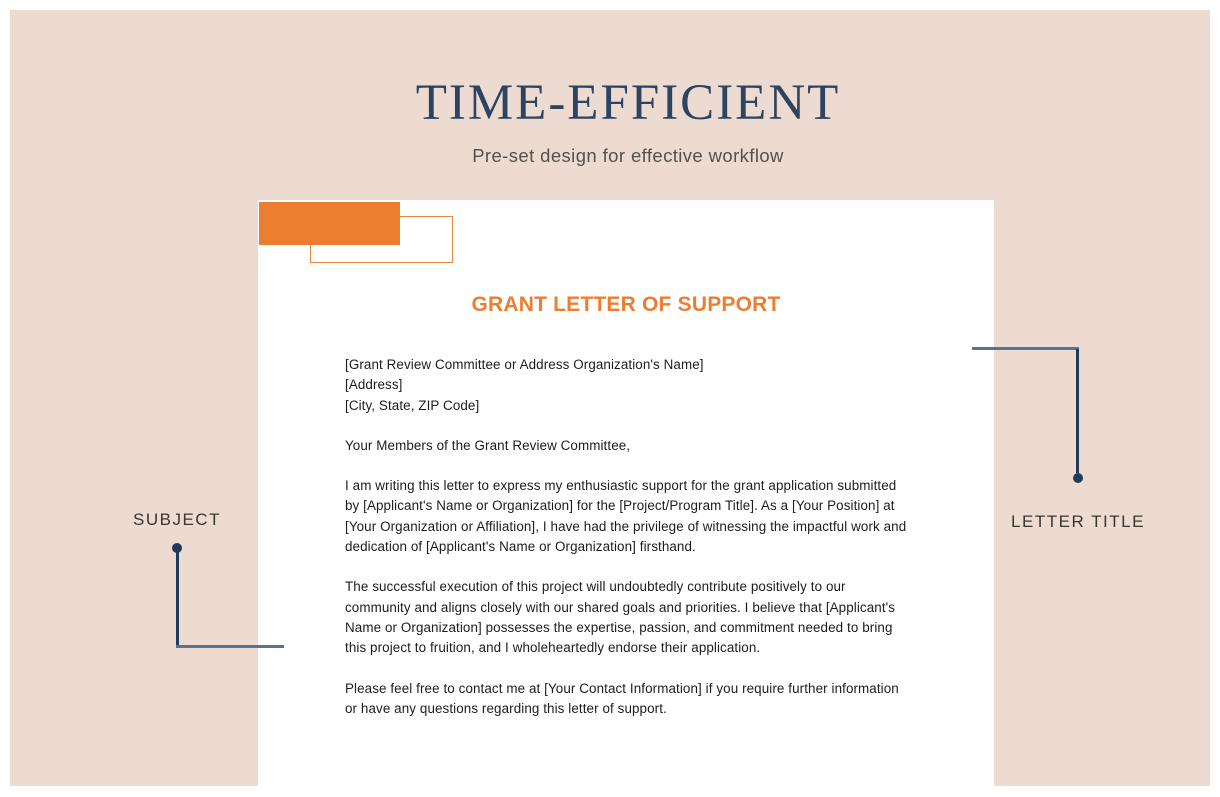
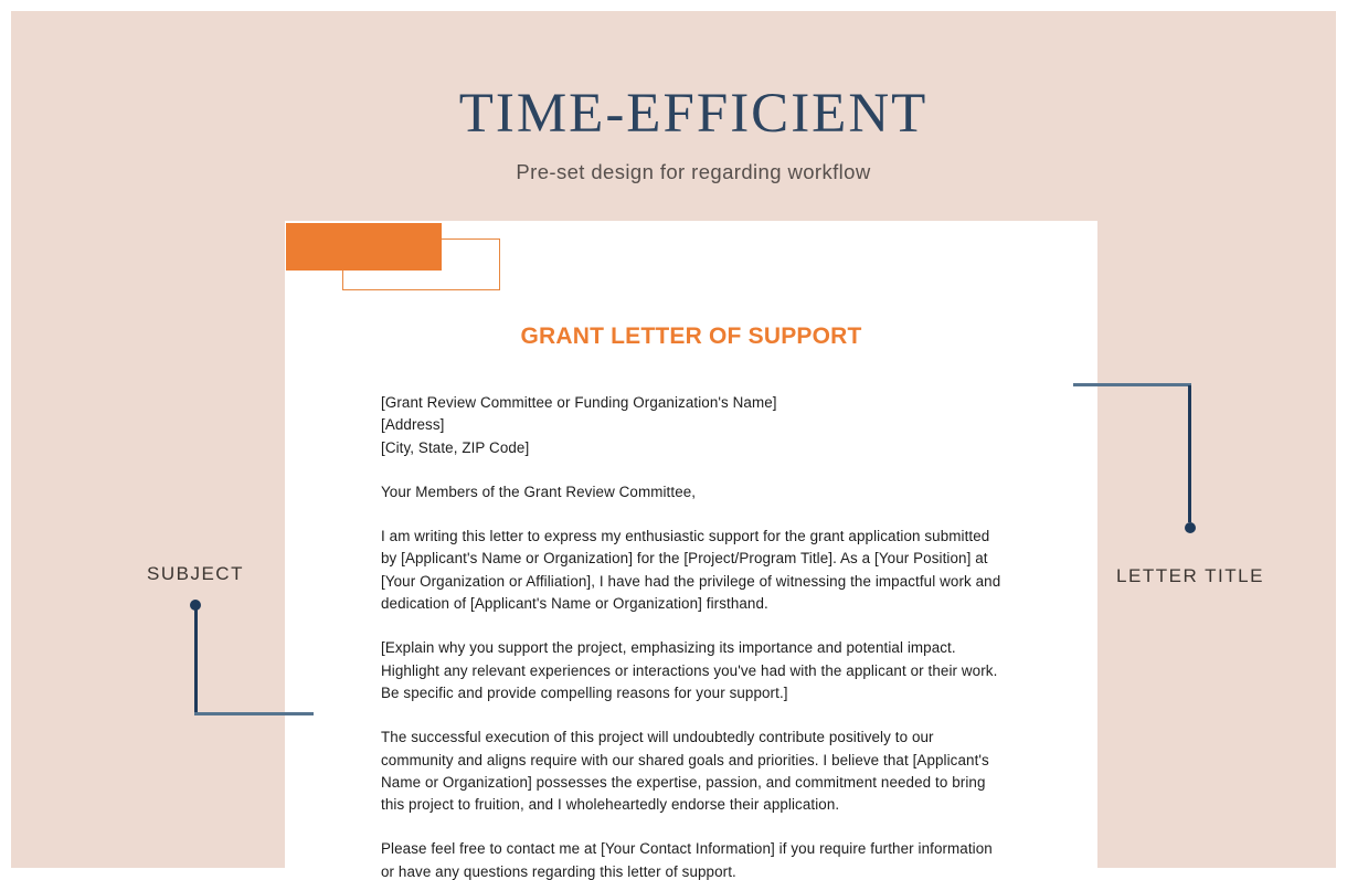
  TIME-EFFICIENT
- Pre-set design for effective workflow
+ Pre-set design for regarding workflow
  GRANT LETTER OF SUPPORT
- [Grant Review Committee or Address Organization's Name]
+ [Grant Review Committee or Funding Organization's Name]
  [Address]
  [City, State, ZIP Code]
  Your Members of the Grant Review Committee,
  I am writing this letter to express my enthusiastic support for the grant application submitted by [Applicant's Name or Organization] for the [Project/Program Title]. As a [Your Position] at [Your Organization or Affiliation], I have had the privilege of witnessing the impactful work and dedication of [Applicant's Name or Organization] firsthand.
+ [Explain why you support the project, emphasizing its importance and potential impact. Highlight any relevant experiences or interactions you've had with the applicant or their work. Be specific and provide compelling reasons for your support.]
- The successful execution of this project will undoubtedly contribute positively to our community and aligns closely with our shared goals and priorities. I believe that [Applicant's Name or Organization] possesses the expertise, passion, and commitment needed to bring this project to fruition, and I wholeheartedly endorse their application.
+ The successful execution of this project will undoubtedly contribute positively to our community and aligns require with our shared goals and priorities. I believe that [Applicant's Name or Organization] possesses the expertise, passion, and commitment needed to bring this project to fruition, and I wholeheartedly endorse their application.
  Please feel free to contact me at [Your Contact Information] if you require further information or have any questions regarding this letter of support.
  SUBJECT
  LETTER TITLE
